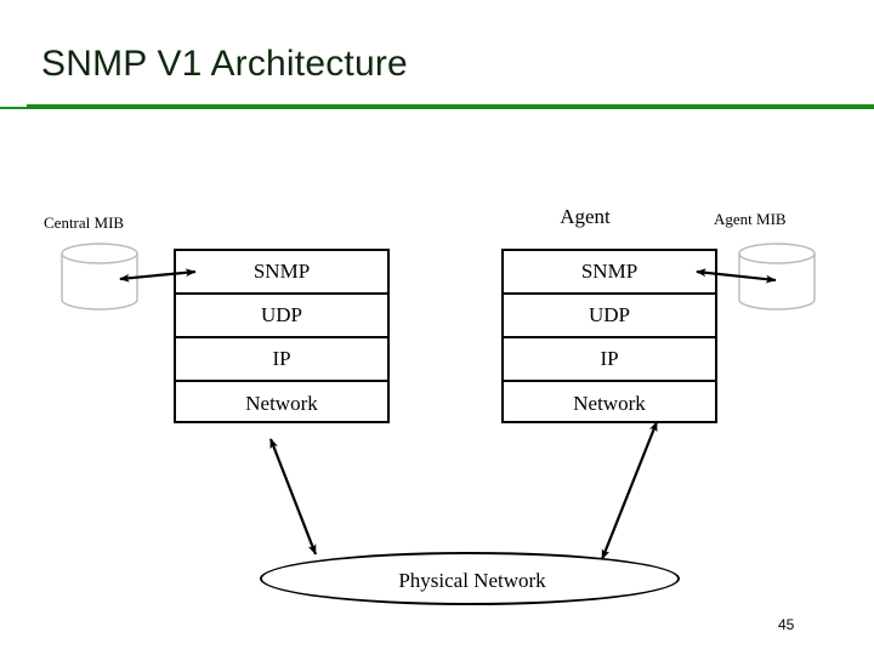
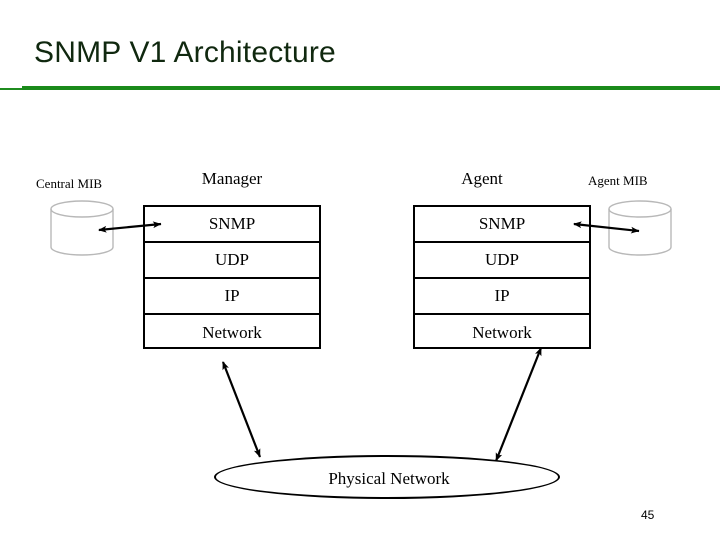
  SNMP V1 Architecture
  Central MIB
+ Manager
  SNMP
  UDP
  IP
  Network
  Agent
  SNMP
  UDP
  IP
  Network
  Agent MIB
  Physical Network
  45
